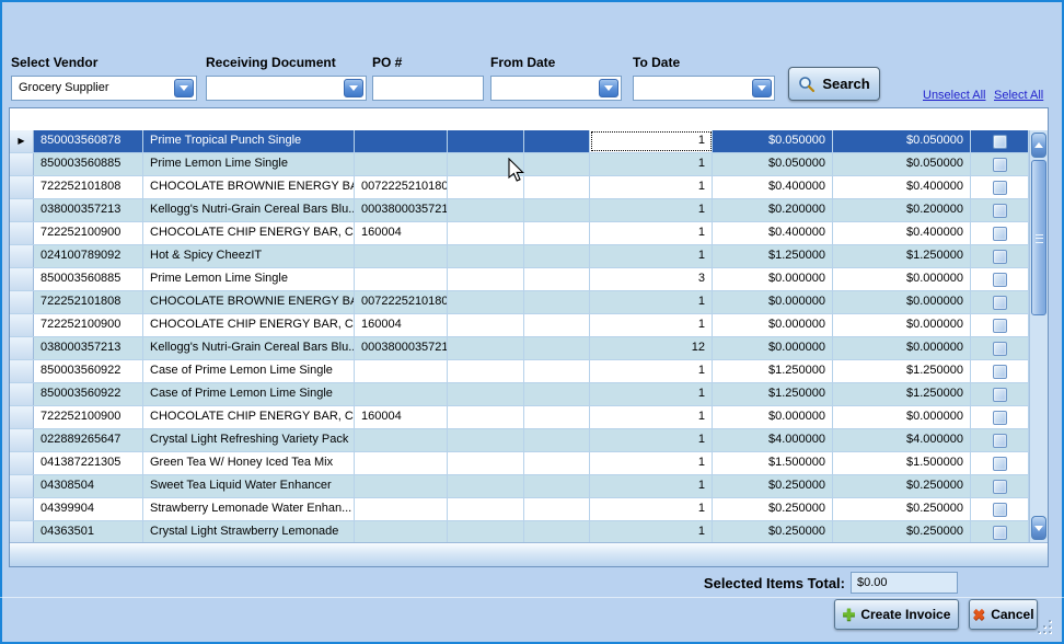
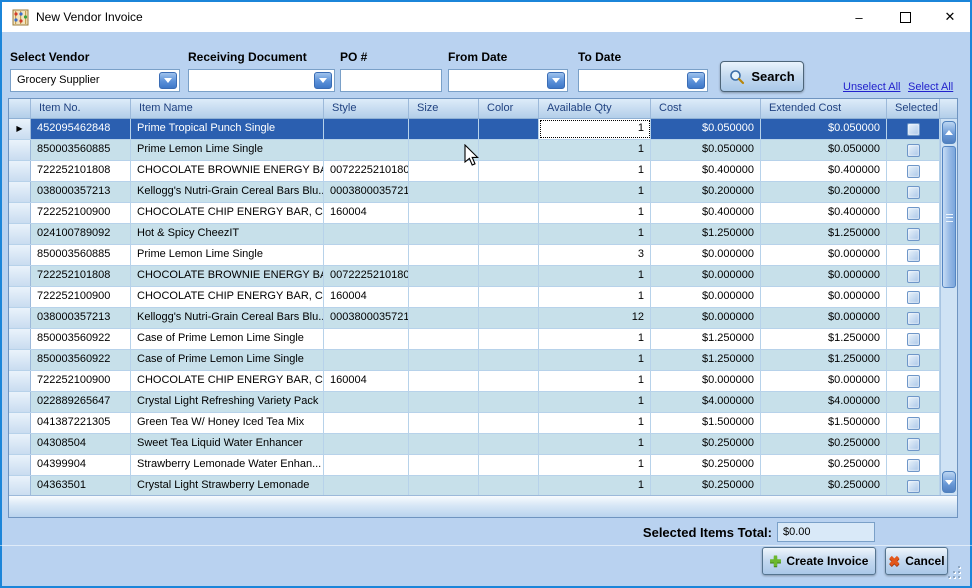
+ New Vendor Invoice
+ –
+ ✕
  Select Vendor
  Receiving Document
  PO #
  From Date
  To Date
  Grocery Supplier
  Search
  Unselect All
  Select All
+ Item No.
+ Item Name
+ Style
+ Size
+ Color
+ Available Qty
+ Cost
+ Extended Cost
+ Selected
  ▶
- 850003560878
+ 452095462848
  Prime Tropical Punch Single
  1
  $0.050000
  $0.050000
  850003560885
  Prime Lemon Lime Single
  1
  $0.050000
  $0.050000
  722252101808
  CHOCOLATE BROWNIE ENERGY BA
  0072225210180
  1
  $0.400000
  $0.400000
  038000357213
  Kellogg's Nutri-Grain Cereal Bars Blu..
  0003800035721
  1
  $0.200000
  $0.200000
  722252100900
  CHOCOLATE CHIP ENERGY BAR, C
  160004
  1
  $0.400000
  $0.400000
  024100789092
  Hot & Spicy CheezIT
  1
  $1.250000
  $1.250000
  850003560885
  Prime Lemon Lime Single
  3
  $0.000000
  $0.000000
  722252101808
  CHOCOLATE BROWNIE ENERGY BA
  0072225210180
  1
  $0.000000
  $0.000000
  722252100900
  CHOCOLATE CHIP ENERGY BAR, C
  160004
  1
  $0.000000
  $0.000000
  038000357213
  Kellogg's Nutri-Grain Cereal Bars Blu..
  0003800035721
  12
  $0.000000
  $0.000000
  850003560922
  Case of Prime Lemon Lime Single
  1
  $1.250000
  $1.250000
  850003560922
  Case of Prime Lemon Lime Single
  1
  $1.250000
  $1.250000
  722252100900
  CHOCOLATE CHIP ENERGY BAR, C
  160004
  1
  $0.000000
  $0.000000
  022889265647
  Crystal Light Refreshing Variety Pack
  1
  $4.000000
  $4.000000
  041387221305
  Green Tea W/ Honey Iced Tea Mix
  1
  $1.500000
  $1.500000
  04308504
  Sweet Tea Liquid Water Enhancer
  1
  $0.250000
  $0.250000
  04399904
  Strawberry Lemonade Water Enhan...
  1
  $0.250000
  $0.250000
  04363501
  Crystal Light Strawberry Lemonade
  1
  $0.250000
  $0.250000
  Selected Items Total:
  $0.00
  ✚
  Create Invoice
  ✖
  Cancel
